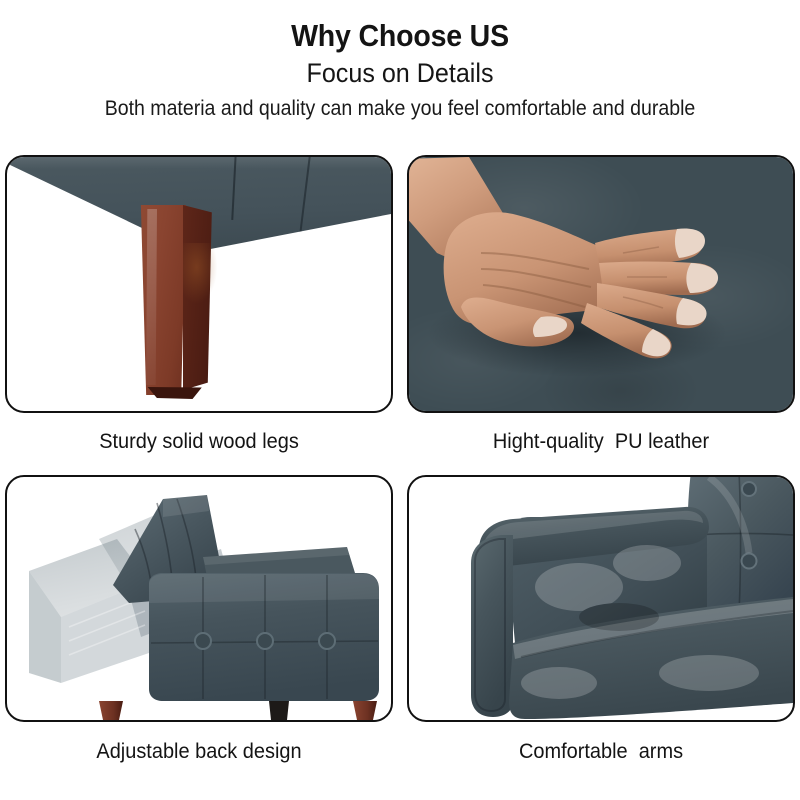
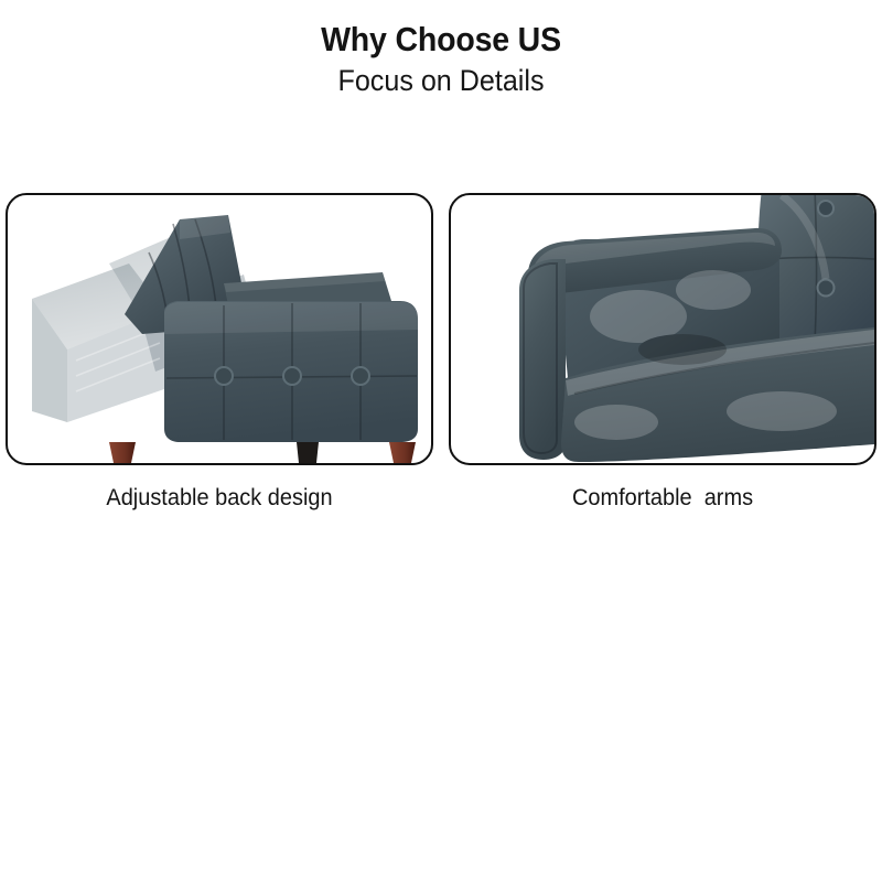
  Why Choose US
  Focus on Details
- Both materia and quality can make you feel comfortable and durable
- Sturdy solid wood legs
- Hight-quality PU leather
  Adjustable back design
  Comfortable arms
